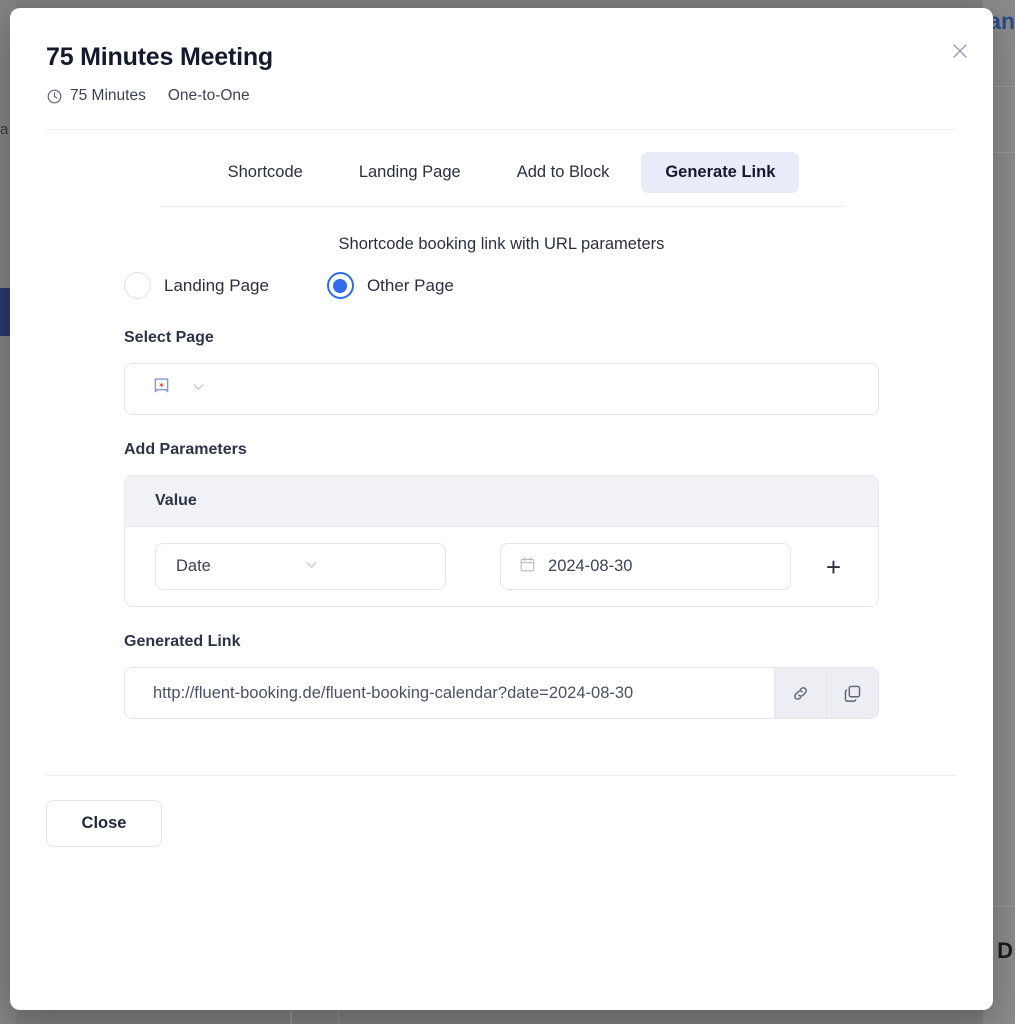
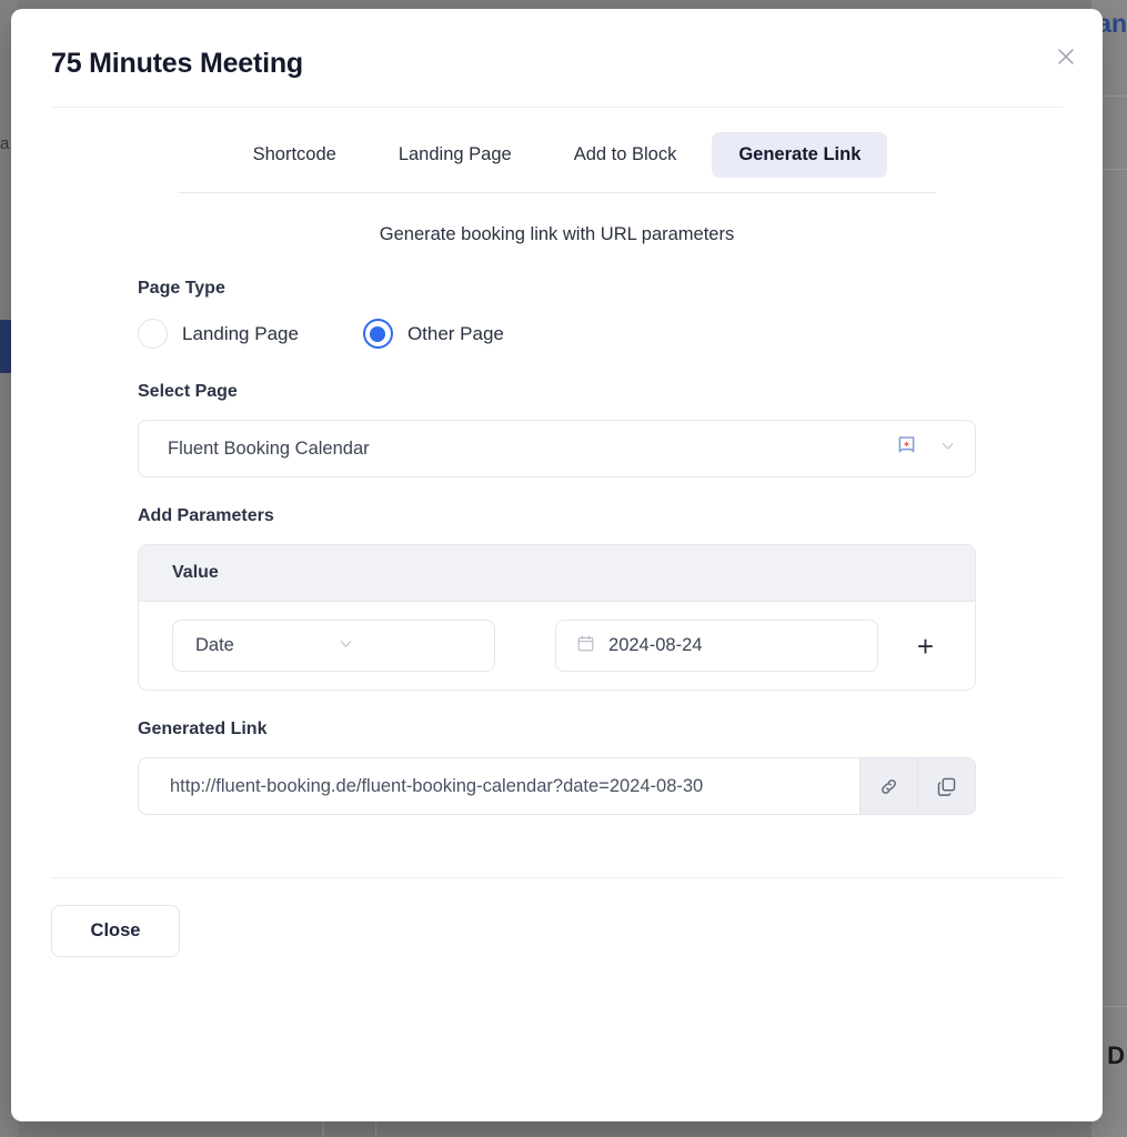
  a
  D
  75 Minutes Meeting
- 75 Minutes
- One-to-One
  Shortcode
  Landing Page
  Add to Block
  Generate Link
- Shortcode booking link with URL parameters
+ Generate booking link with URL parameters
+ Page Type
  Landing Page
  Other Page
  Select Page
+ Fluent Booking Calendar
  ✶
  Add Parameters
  Value
  Date
- 2024-08-30
+ 2024-08-24
  +
  Generated Link
  http://fluent-booking.de/fluent-booking-calendar?date=2024-08-30
  Close
